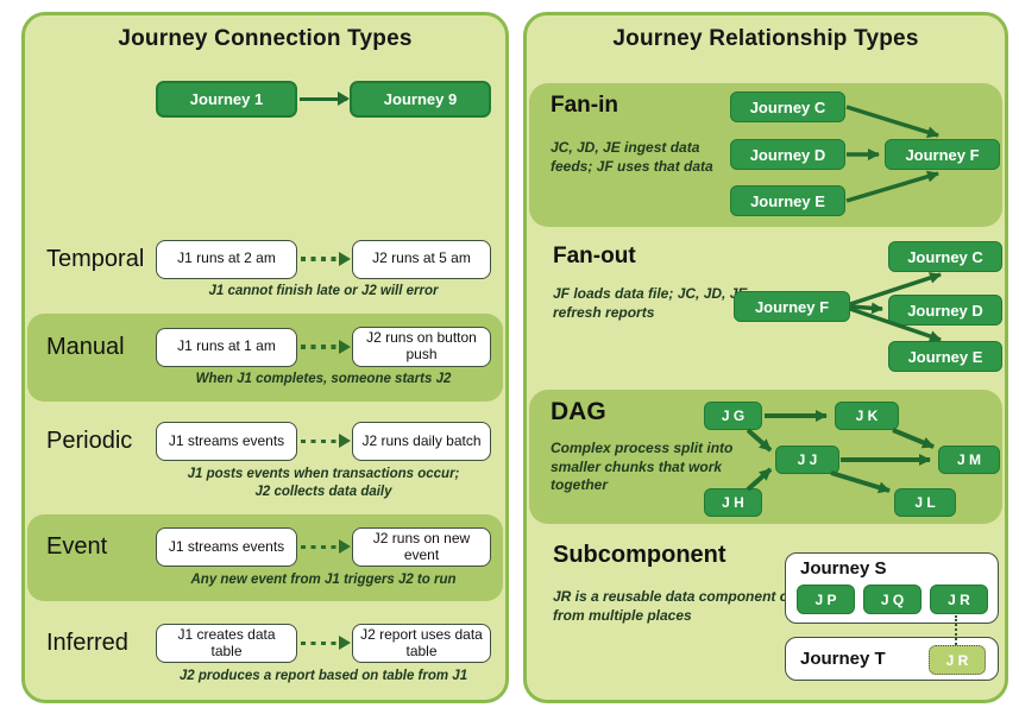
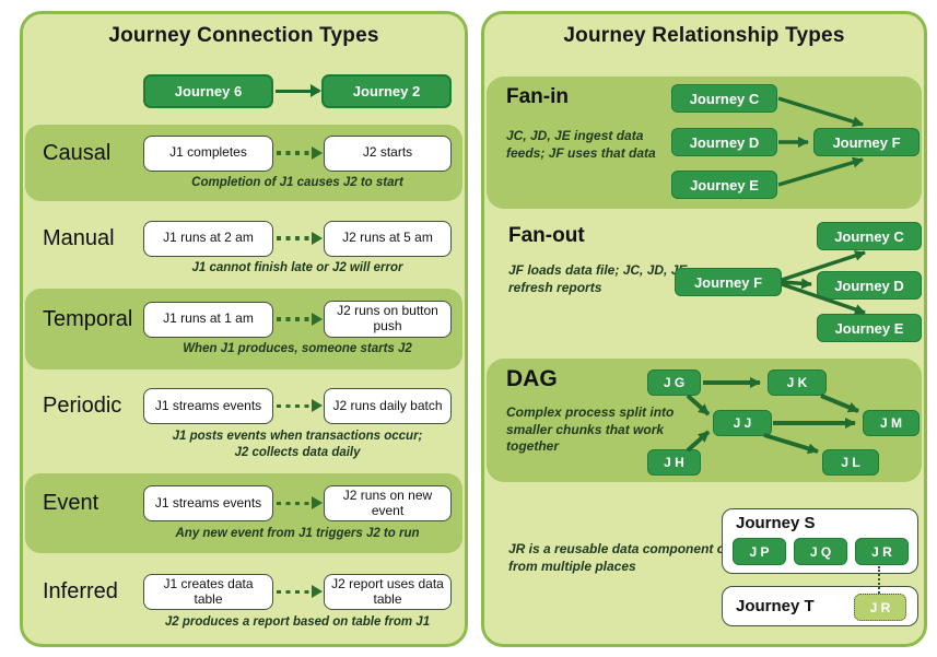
  Journey Connection Types
- Journey 1
+ Journey 6
- Journey 9
+ Journey 2
+ Causal
+ J1 completes
+ J2 starts
+ Completion of J1 causes J2 to start
- Temporal
+ Manual
  J1 runs at 2 am
  J2 runs at 5 am
  J1 cannot finish late or J2 will error
- Manual
+ Temporal
  J1 runs at 1 am
  J2 runs on button push
- When J1 completes, someone starts J2
+ When J1 produces, someone starts J2
  Periodic
  J1 streams events
  J2 runs daily batch
  J1 posts events when transactions occur; J2 collects data daily
  Event
  J1 streams events
  J2 runs on new event
  Any new event from J1 triggers J2 to run
  Inferred
  J1 creates data table
  J2 report uses data table
  J2 produces a report based on table from J1
  Journey Relationship Types
  Fan-in
  JC, JD, JE ingest data feeds; JF uses that data
  Journey C
  Journey D
  Journey E
  Journey F
  Fan-out
  JF loads data file; JC, JD, refresh reports
  Journey F
  Journey C
  Journey D
  Journey E
  DAG
  Complex process split into smaller chunks that work together
  J G
  J K
  J J
  J M
  J H
  J L
- Subcomponent
  JR is a reusable data component from multiple places
  Journey S
  J P
  J Q
  J R
  Journey T
  J R
